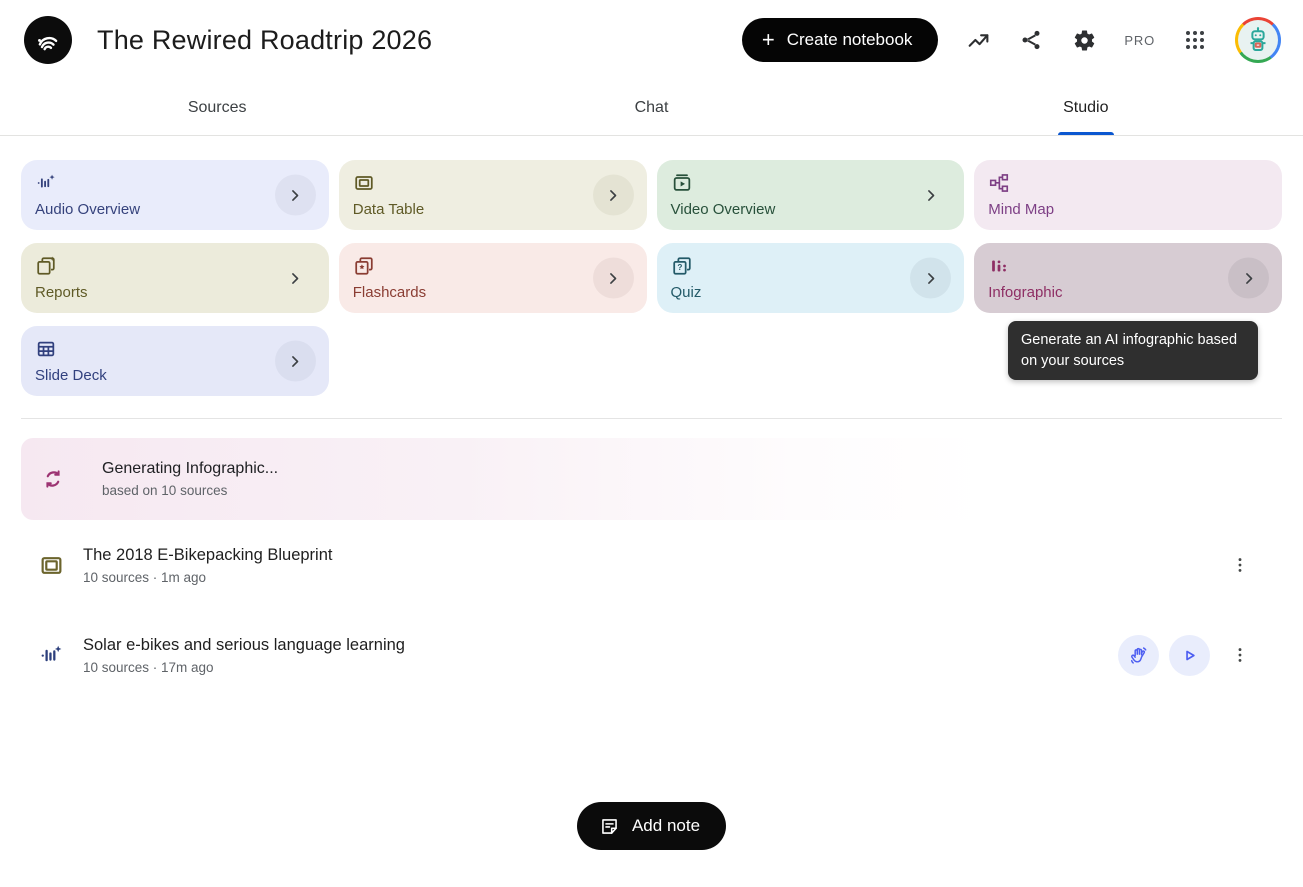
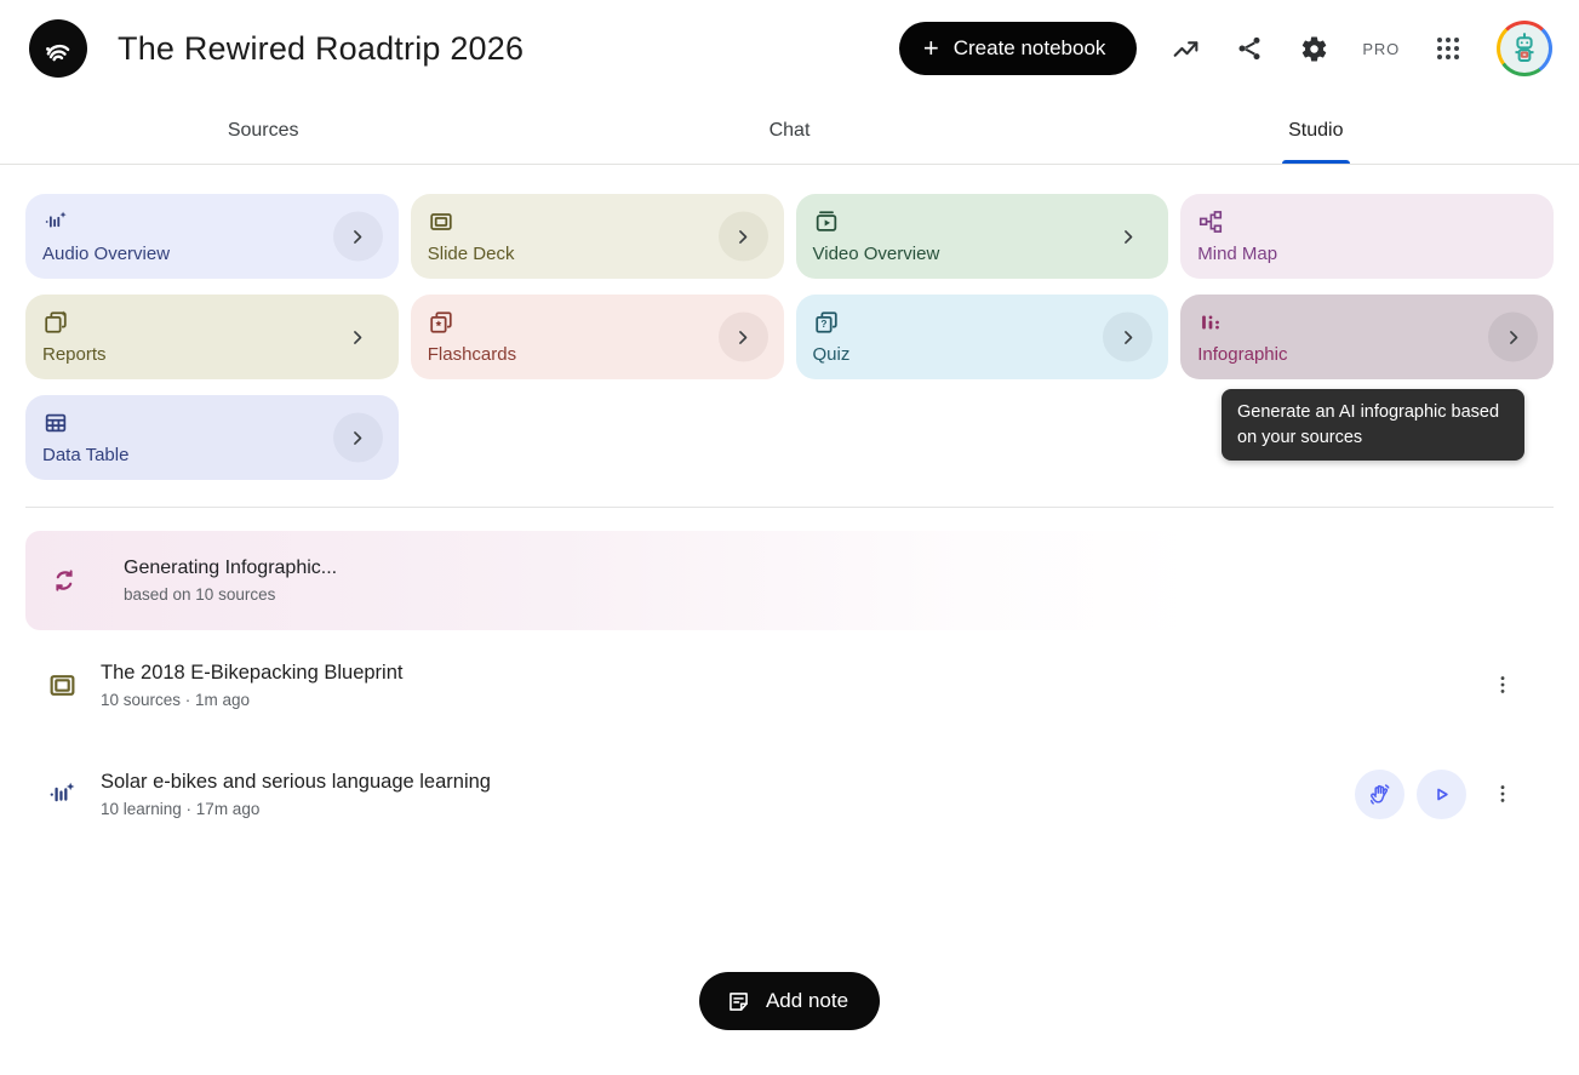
  The Rewired Roadtrip 2026
  +
  Create notebook
  PRO
  Sources
  Chat
  Studio
  Audio Overview
- Data Table
+ Slide Deck
  Video Overview
  Mind Map
  Reports
  Flashcards
  ?
  Quiz
  Infographic
- Slide Deck
+ Data Table
  Generating Infographic...
  based on 10 sources
  The 2018 E-Bikepacking Blueprint
  10 sources · 1m ago
  Solar e-bikes and serious language learning
- 10 sources · 17m ago
+ 10 learning · 17m ago
  Add note
  Generate an AI infographic based on your sources
